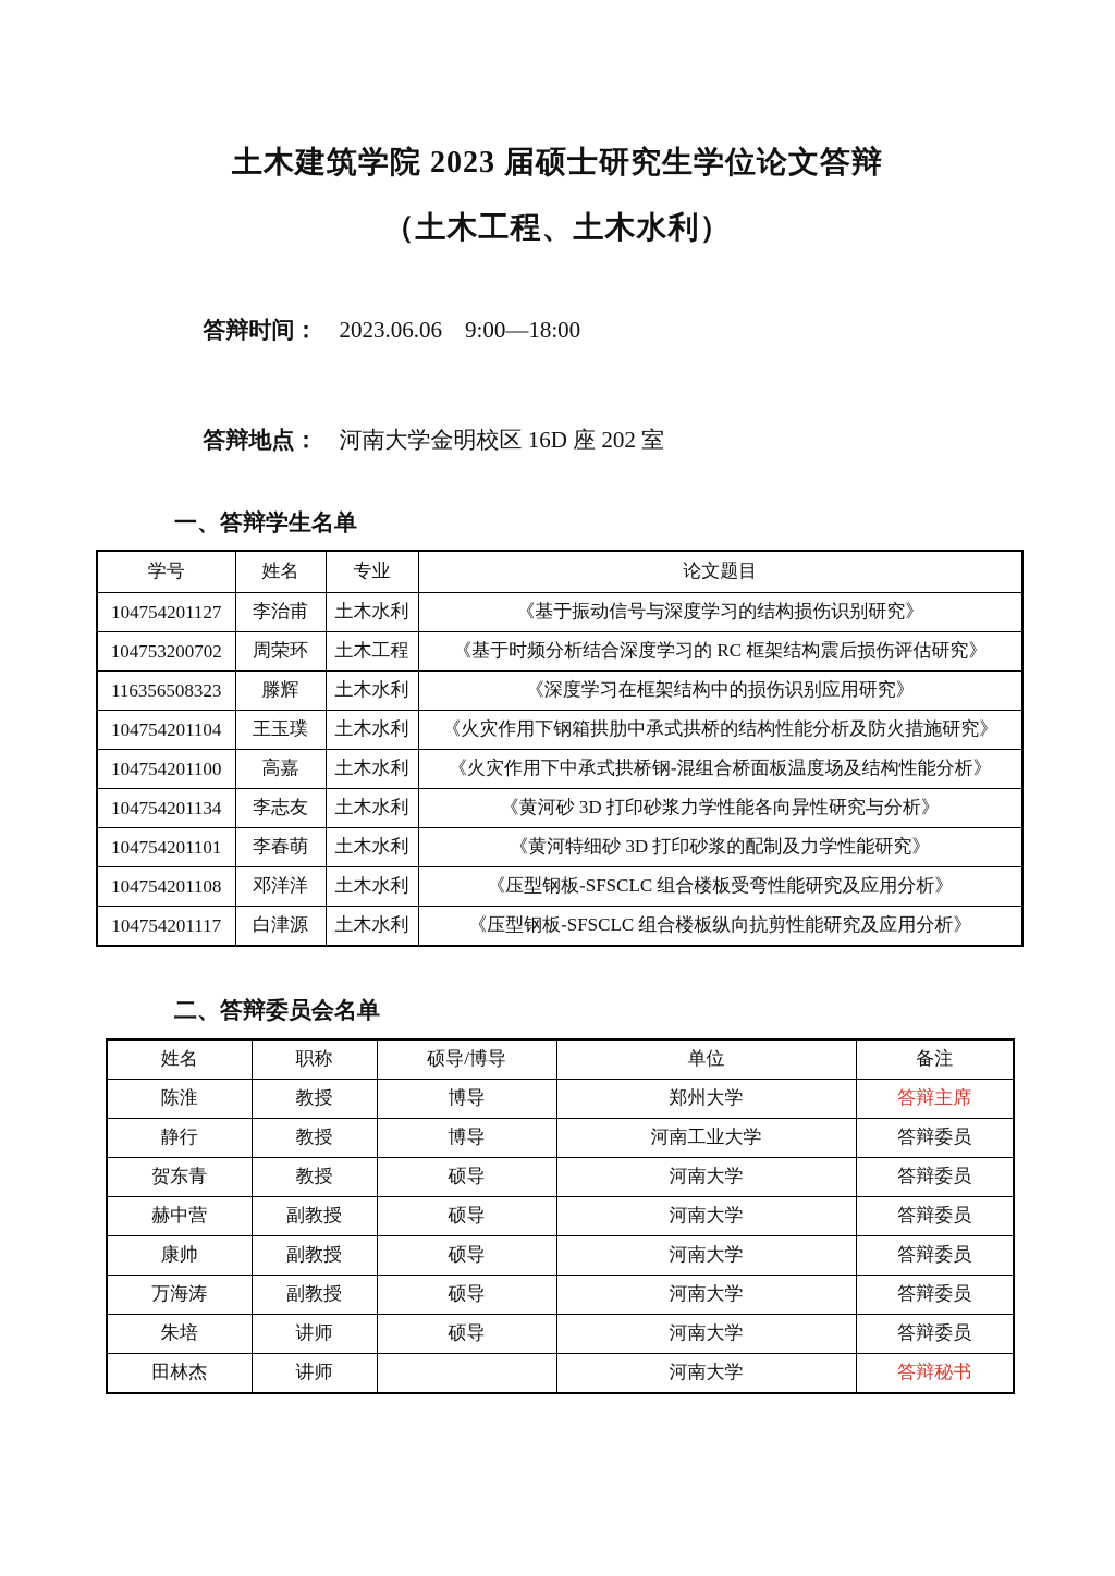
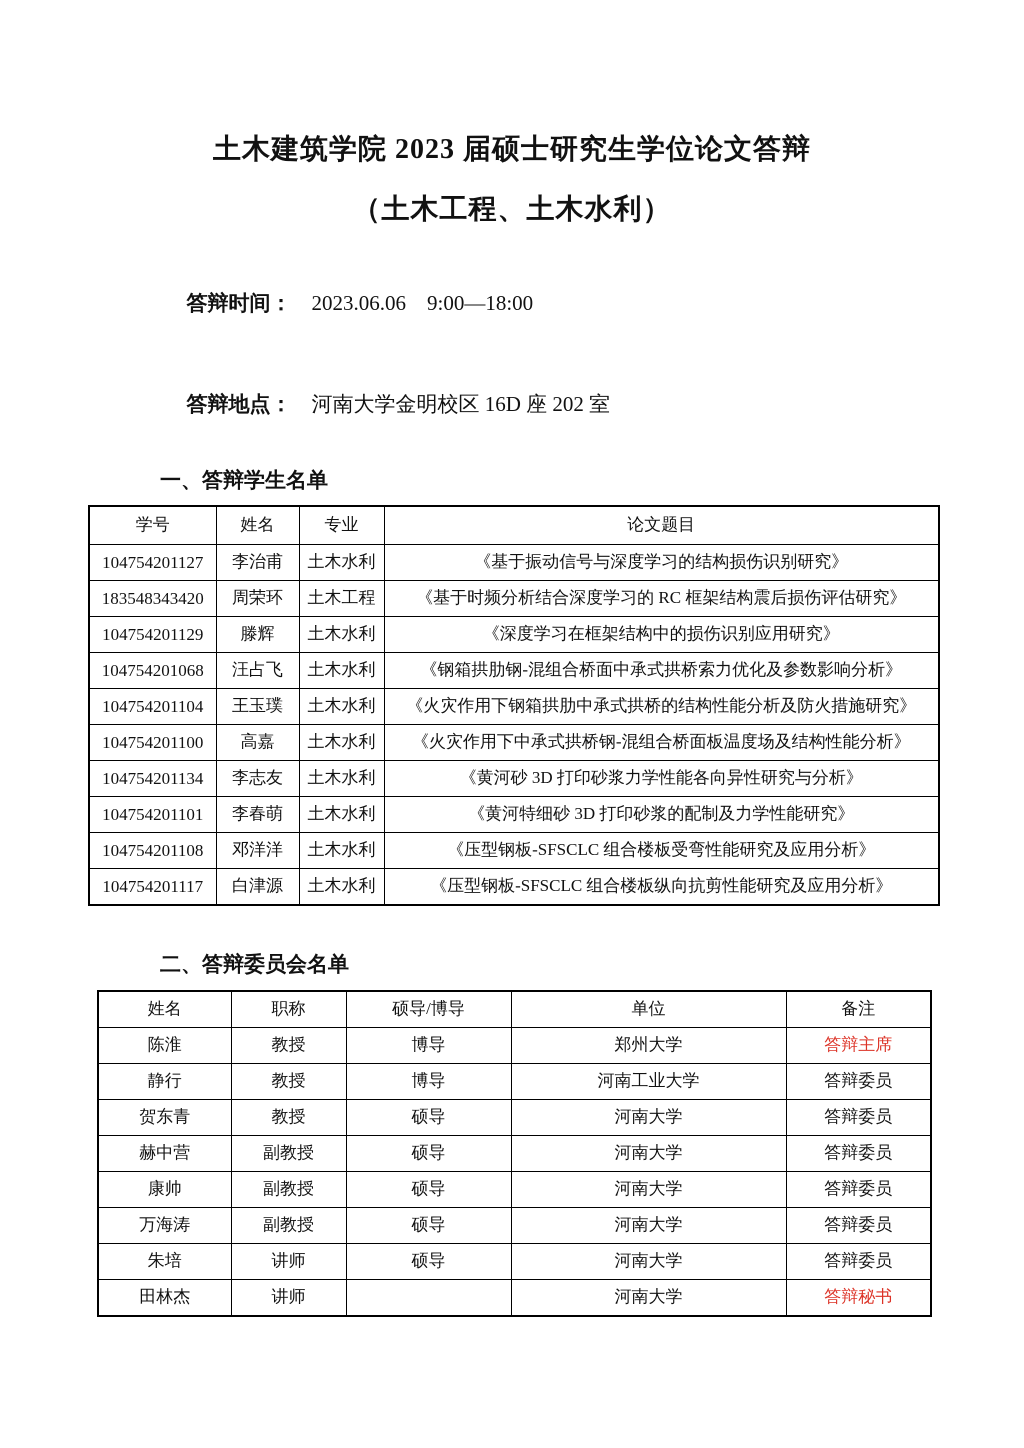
  土木建筑学院 2023 届硕士研究生学位论文答辩
  （土木工程、土木水利）
  答辩时间： 2023.06.06 9:00—18:00
  答辩地点： 河南大学金明校区 16D 座 202 室
  一、答辩学生名单
  学号	姓名	专业	论文题目
  104754201127	李治甫	土木水利	《基于振动信号与深度学习的结构损伤识别研究》
- 104753200702	周荣环	土木工程	《基于时频分析结合深度学习的 RC 框架结构震后损伤评估研究》
+ 183548343420	周荣环	土木工程	《基于时频分析结合深度学习的 RC 框架结构震后损伤评估研究》
- 116356508323	滕辉	土木水利	《深度学习在框架结构中的损伤识别应用研究》
+ 104754201129	滕辉	土木水利	《深度学习在框架结构中的损伤识别应用研究》
+ 104754201068	汪占飞	土木水利	《钢箱拱肋钢-混组合桥面中承式拱桥索力优化及参数影响分析》
  104754201104	王玉璞	土木水利	《火灾作用下钢箱拱肋中承式拱桥的结构性能分析及防火措施研究》
  104754201100	高嘉	土木水利	《火灾作用下中承式拱桥钢-混组合桥面板温度场及结构性能分析》
  104754201134	李志友	土木水利	《黄河砂 3D 打印砂浆力学性能各向异性研究与分析》
  104754201101	李春萌	土木水利	《黄河特细砂 3D 打印砂浆的配制及力学性能研究》
  104754201108	邓洋洋	土木水利	《压型钢板-SFSCLC 组合楼板受弯性能研究及应用分析》
  104754201117	白津源	土木水利	《压型钢板-SFSCLC 组合楼板纵向抗剪性能研究及应用分析》
  二、答辩委员会名单
  姓名	职称	硕导/博导	单位	备注
  陈淮	教授	博导	郑州大学	答辩主席
  静行	教授	博导	河南工业大学	答辩委员
  贺东青	教授	硕导	河南大学	答辩委员
  赫中营	副教授	硕导	河南大学	答辩委员
  康帅	副教授	硕导	河南大学	答辩委员
  万海涛	副教授	硕导	河南大学	答辩委员
  朱培	讲师	硕导	河南大学	答辩委员
  田林杰	讲师		河南大学	答辩秘书
